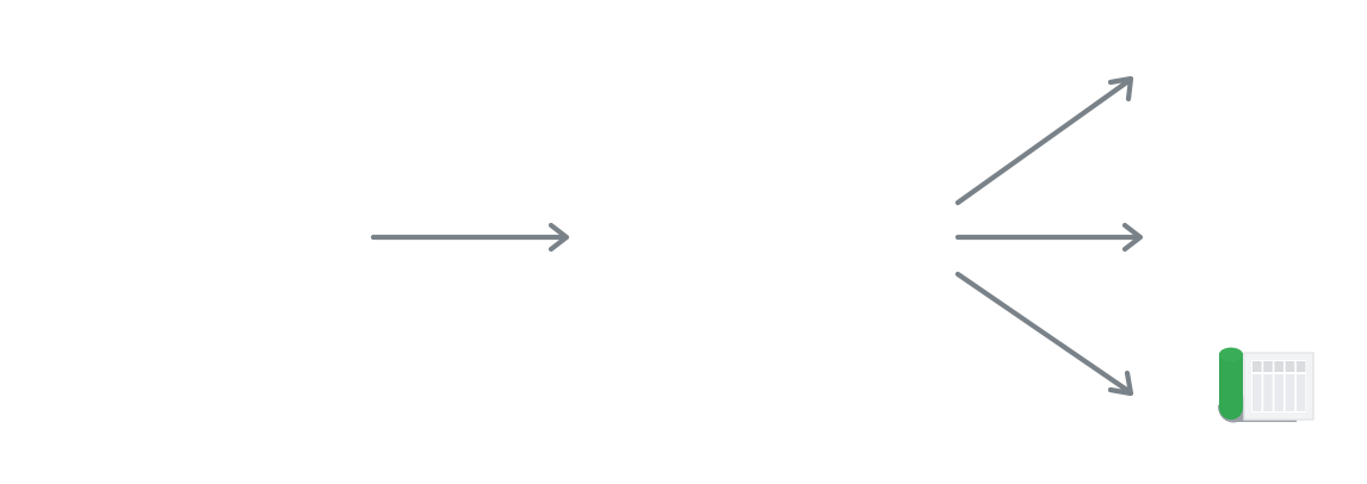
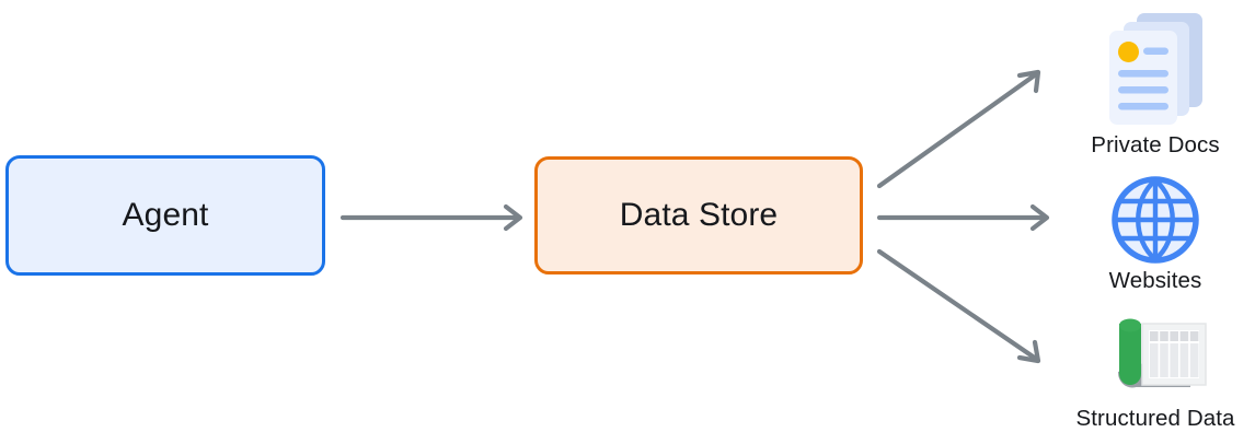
+ Agent
+ Data Store
+ Private Docs
+ Websites
+ Structured Data
